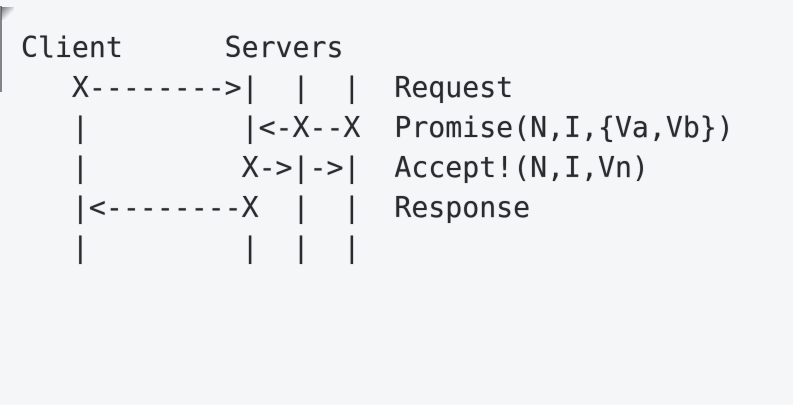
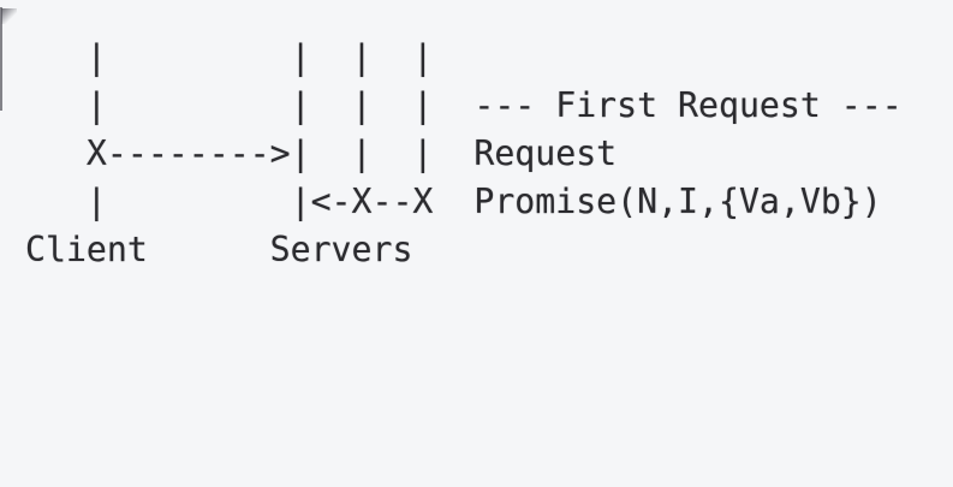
- Client Servers
+ | | | |
+ | | | | --- First Request ---
  X-------->| | | Request
  | |<-X--X Promise(N,I,{Va,Vb})
- | X->|->| Accept!(N,I,Vn)
- |<--------X | | Response
- | | | |
+ Client Servers
